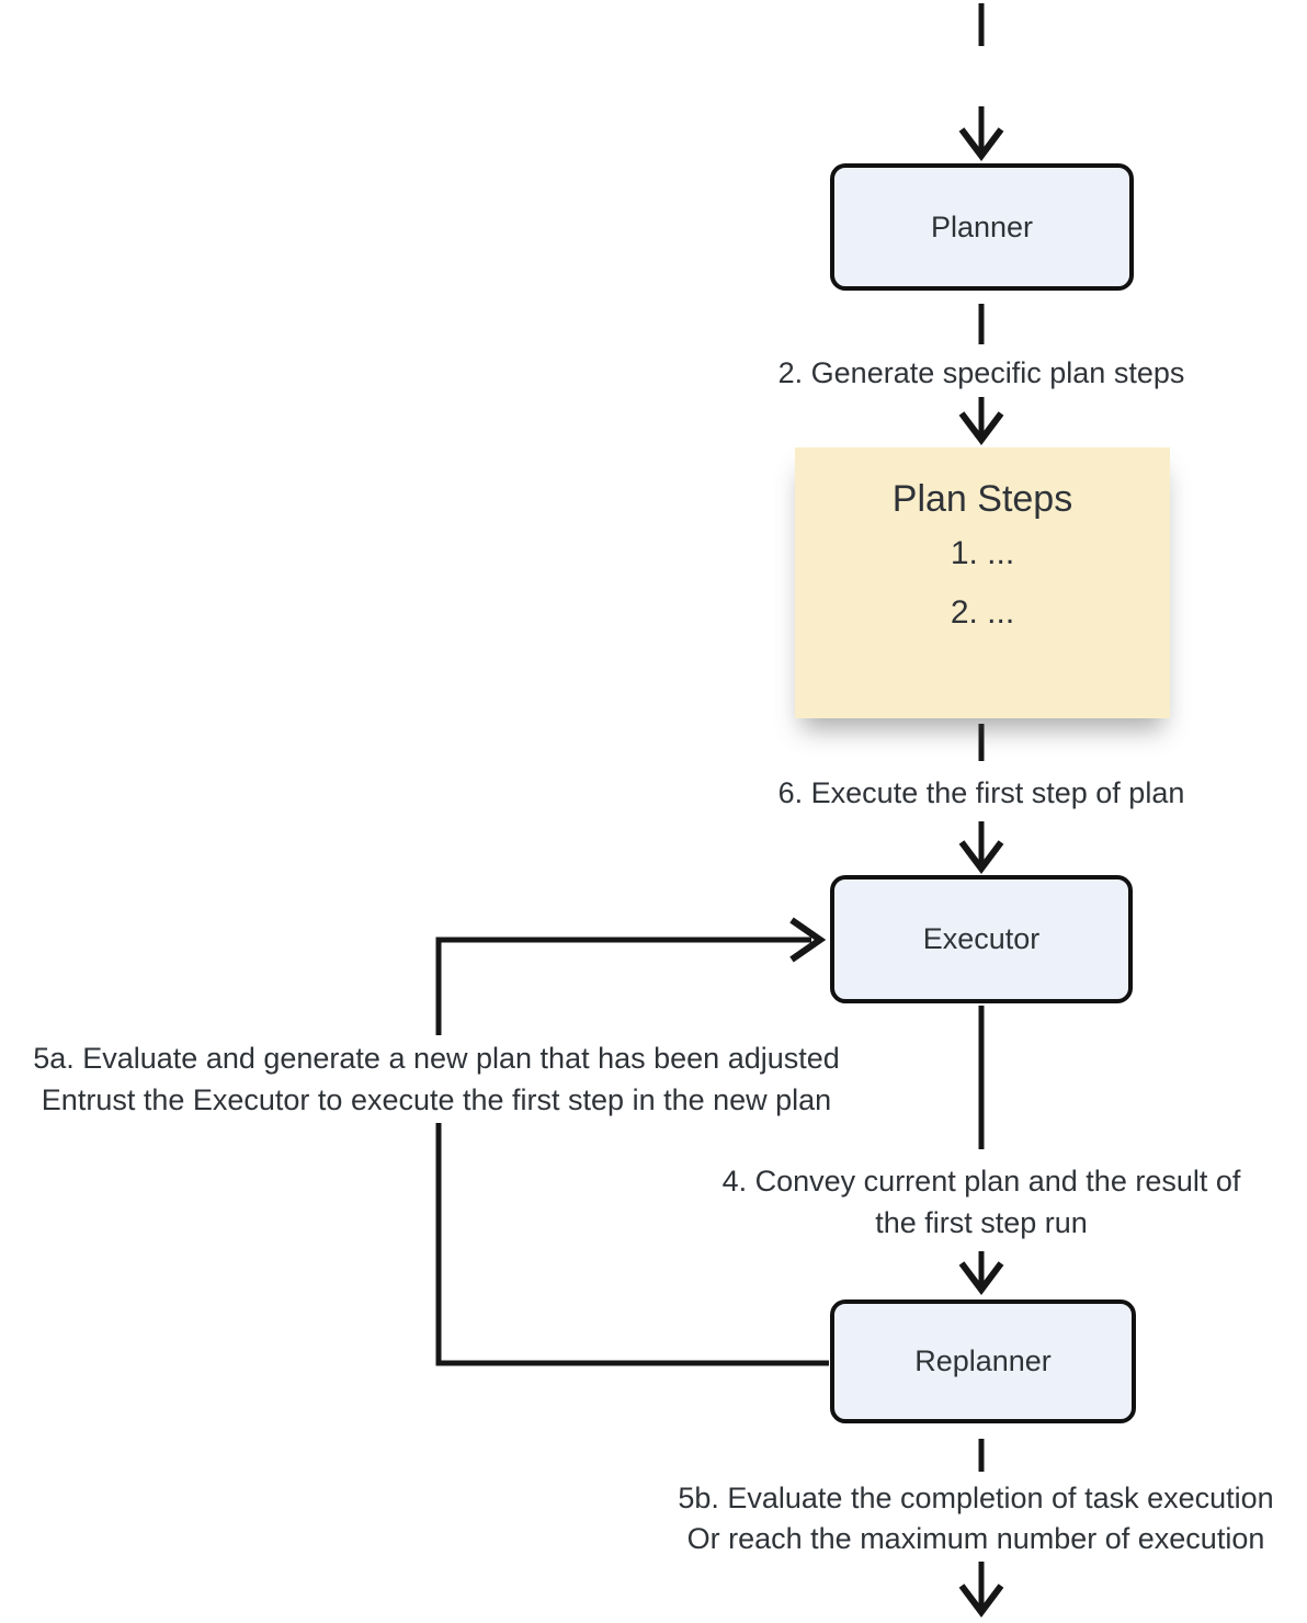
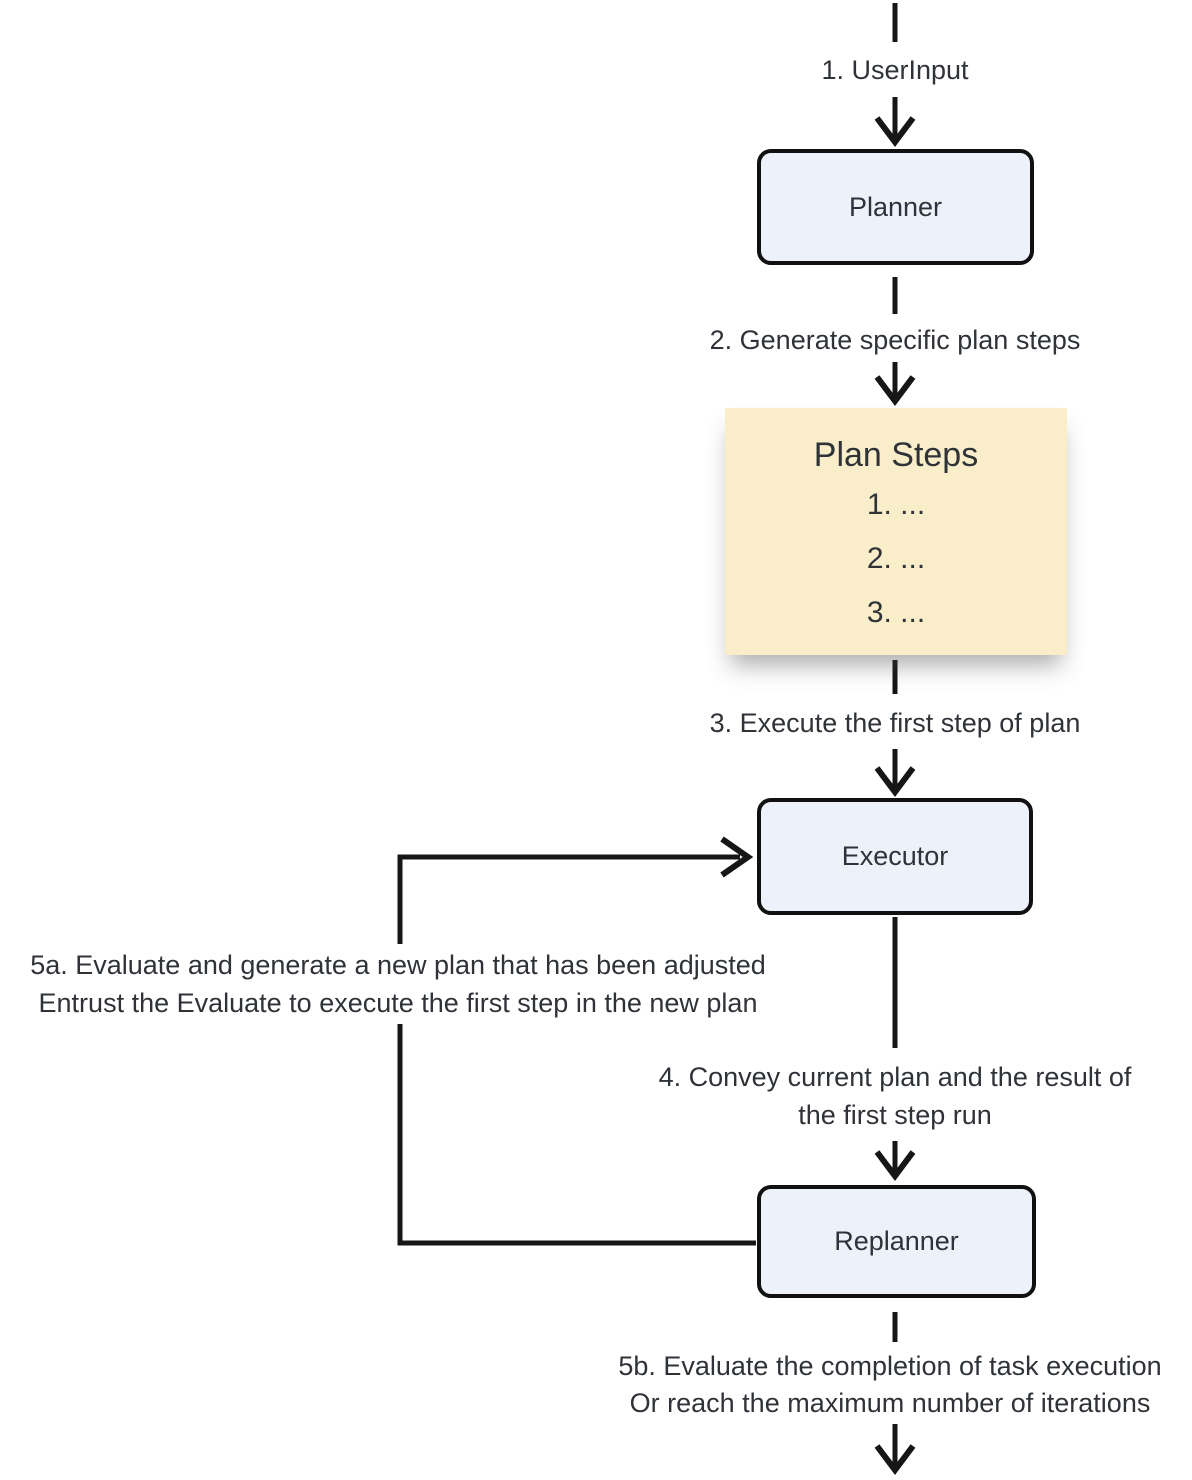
+ 1. UserInput
  2. Generate specific plan steps
- 6. Execute the first step of plan
+ 3. Execute the first step of plan
  5a. Evaluate and generate a new plan that has been adjusted
- Entrust the Executor to execute the first step in the new plan
+ Entrust the Evaluate to execute the first step in the new plan
  4. Convey current plan and the result of
  the first step run
  5b. Evaluate the completion of task execution
- Or reach the maximum number of execution
+ Or reach the maximum number of iterations
  Planner
  Plan Steps
  1. ...
  2. ...
+ 3. ...
  Executor
  Replanner
